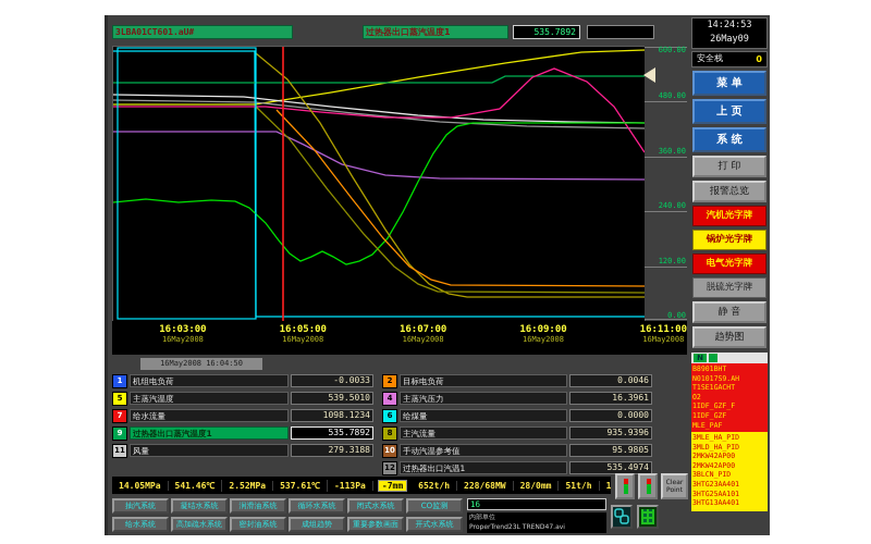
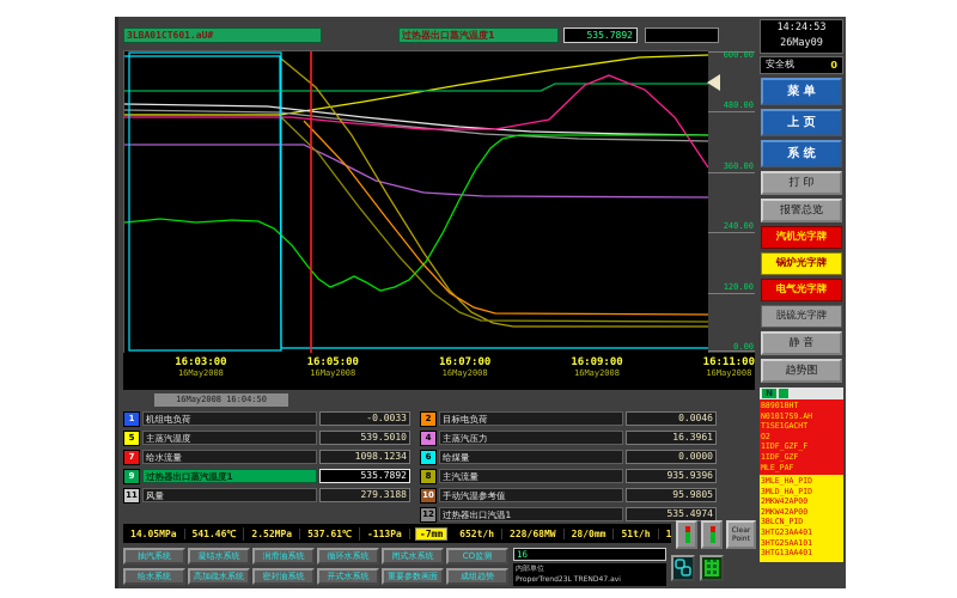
  3LBA01CT601.aU#
  过热器出口蒸汽温度1
  535.7892
  600.00
  480.00
  360.00
  240.00
  120.00
  0.00
  16:03:00
  16May2008
  16:05:00
  16May2008
  16:07:00
  16May2008
  16:09:00
  16May2008
  16:11:00
  16May2008
  16May2008 16:04:50
  1
  机组电负荷
  -0.0033
  5
  主蒸汽温度
  539.5010
  7
  给水流量
  1098.1234
  9
  过热器出口蒸汽温度1
  535.7892
  11
  风量
  279.3188
  2
  目标电负荷
  0.0046
  4
  主蒸汽压力
  16.3961
  6
  给煤量
  0.0000
  8
  主汽流量
  935.9396
  10
  手动汽温参考值
  95.9805
  12
  过热器出口汽温1
  535.4974
  14.05MPa
  541.46℃
  2.52MPa
  537.61℃
  -113Pa
  -7mm
  652t/h
  228/68MW
  28/0mm
  51t/h
  抽汽系统
  凝结水系统
  润滑油系统
  循环水系统
  闭式水系统
  CO监测
  给水系统
  高加疏水系统
  密封油系统
- 成组趋势
+ 开式水系统
  重要参数画面
- 开式水系统
+ 成组趋势
  16
  14:24:53
  26May09
  安全栈
  0
  菜 单
  上 页
  系 统
  打 印
  报警总览
  汽机光字牌
  锅炉光字牌
  电气光字牌
  脱硫光字牌
  静 音
  趋势图
  N
  B8901BHT
  N01017S9.AH
  T1SE1GACHT
  O2
  1IDF_GZF_F
  1IDF_GZF
  MLE_PAF
  3MLE_HA_PID
  3MLD_HA_PID
  2MKW42AP00
  2MKW42AP00
  3BLCN_PID
  3HTG23AA401
  3HTG25AA101
  3HTG13AA401
